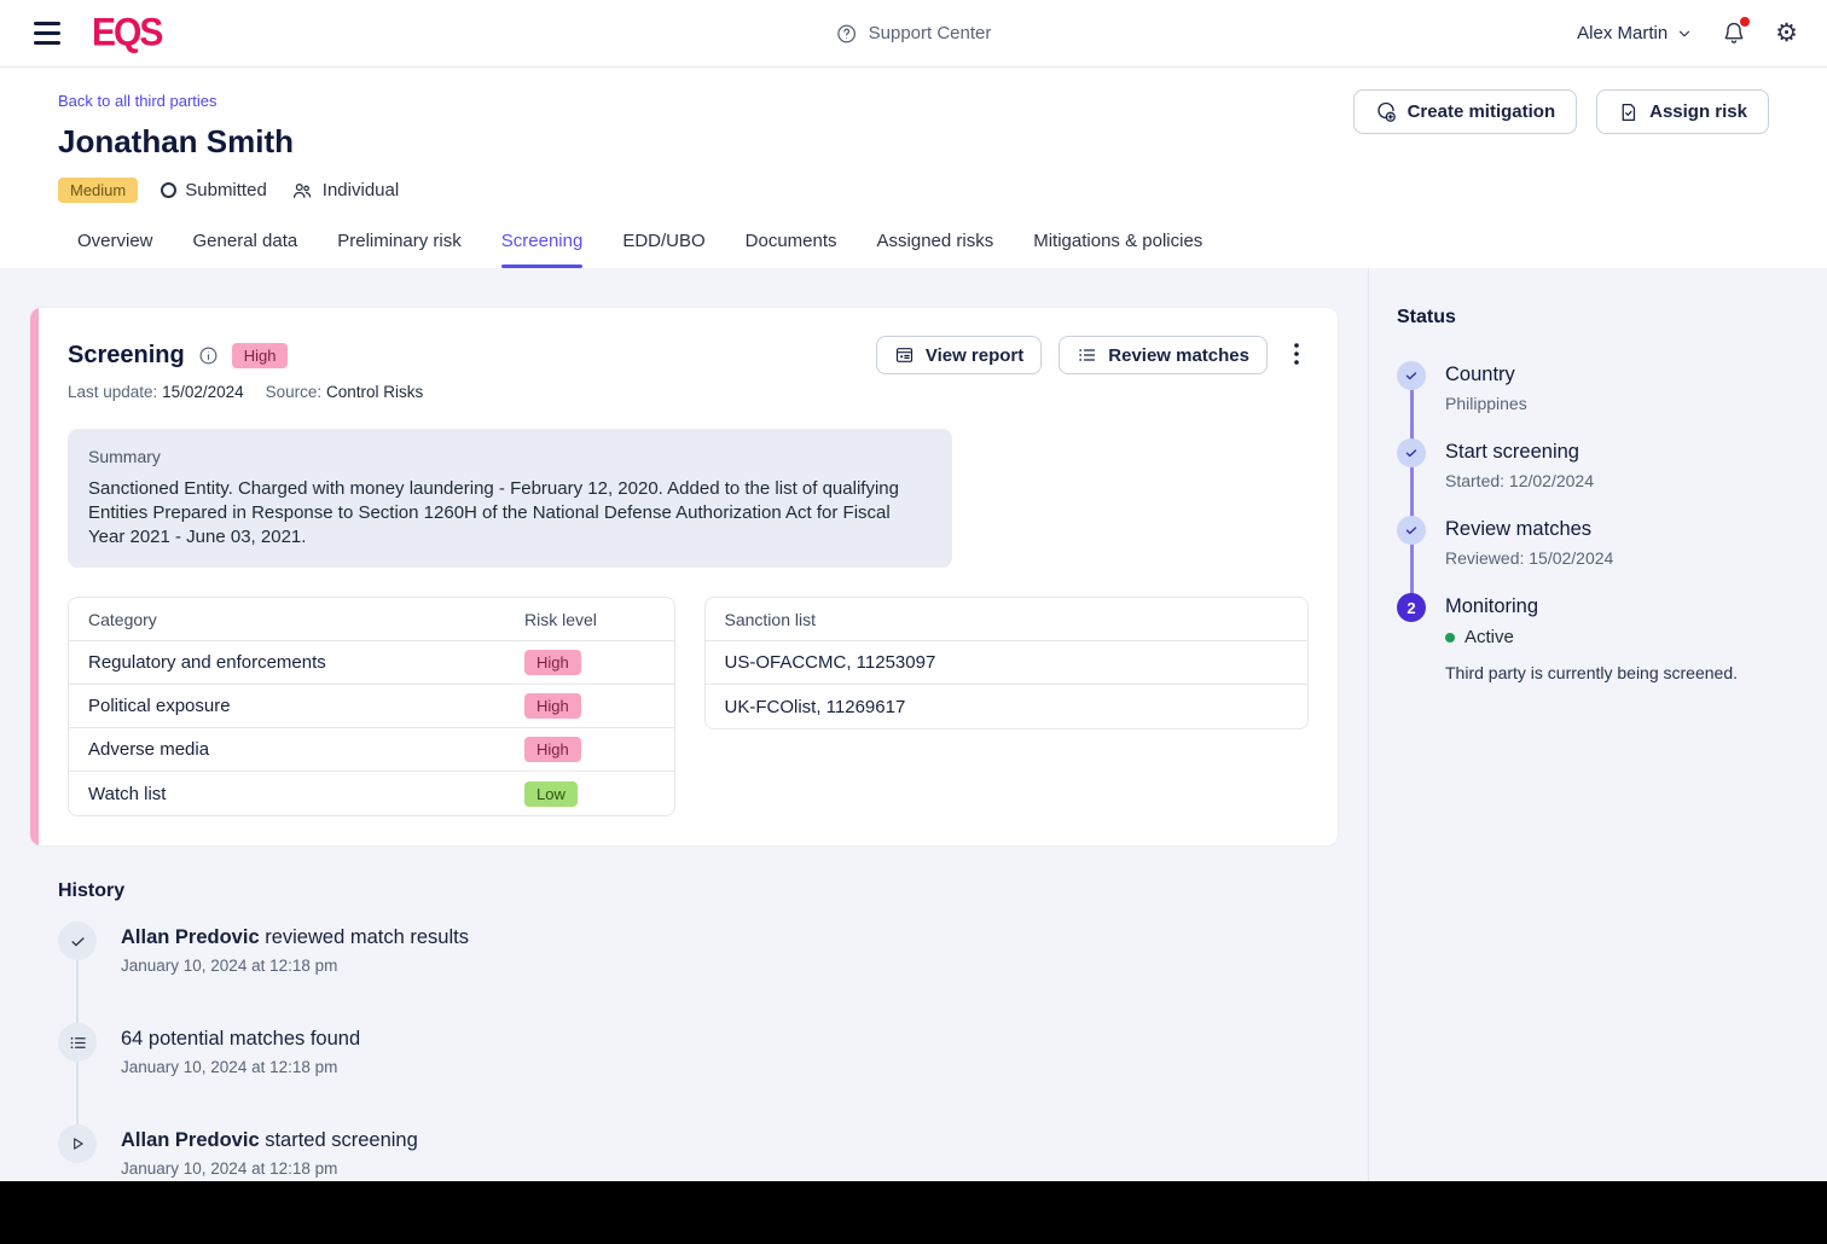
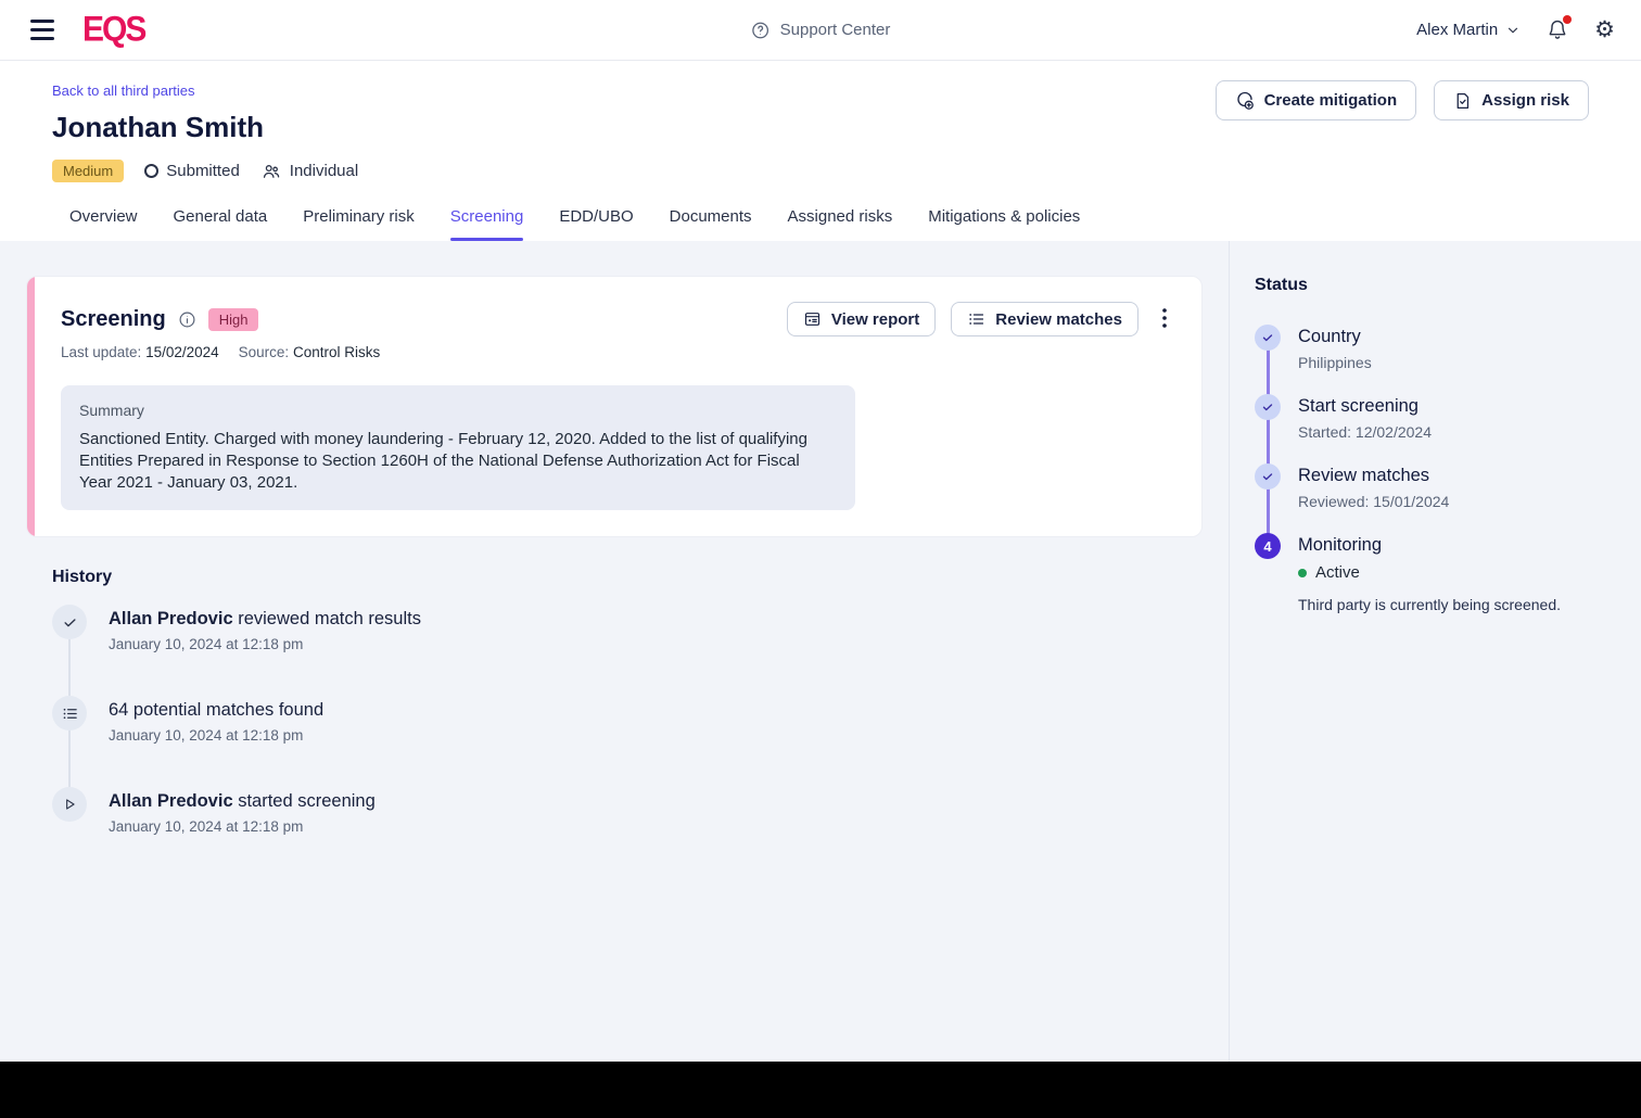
  EQS
  Support Center
  Alex Martin
  ⚙
  Back to all third parties
  Jonathan Smith
  Create mitigation
  Assign risk
  Medium
  Submitted
  Individual
  Overview
  General data
  Preliminary risk
  Screening
  EDD/UBO
  Documents
  Assigned risks
  Mitigations & policies
  Screening
  High
  View report
  Review matches
  Last update: 15/02/2024
  Source: Control Risks
  Summary
- Sanctioned Entity. Charged with money laundering - February 12, 2020. Added to the list of qualifying Entities Prepared in Response to Section 1260H of the National Defense Authorization Act for Fiscal Year 2021 - June 03, 2021.
+ Sanctioned Entity. Charged with money laundering - February 12, 2020. Added to the list of qualifying Entities Prepared in Response to Section 1260H of the National Defense Authorization Act for Fiscal Year 2021 - January 03, 2021.
- Category	Risk level
- Regulatory and enforcements	High
- Political exposure	High
- Adverse media	High
- Watch list	Low
- Sanction list
- US-OFACCMC, 11253097
- UK-FCOlist, 11269617
  History
  Allan Predovic reviewed match results
  January 10, 2024 at 12:18 pm
  64 potential matches found
  January 10, 2024 at 12:18 pm
  Allan Predovic started screening
  January 10, 2024 at 12:18 pm
  Status
  Country
  Philippines
  Start screening
  Started: 12/02/2024
  Review matches
- Reviewed: 15/02/2024
+ Reviewed: 15/01/2024
- 2
+ 4
  Monitoring
  Active
  Third party is currently being screened.
